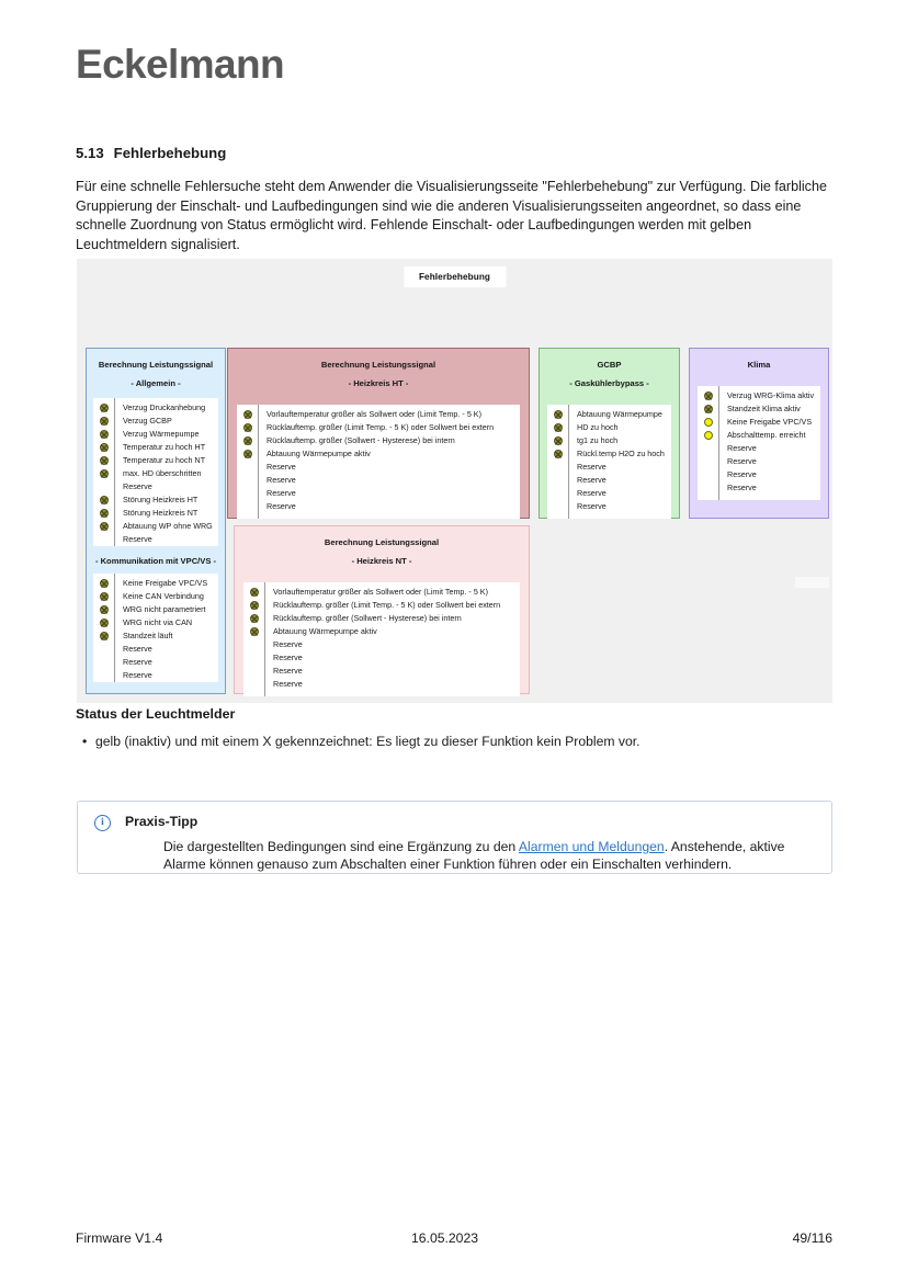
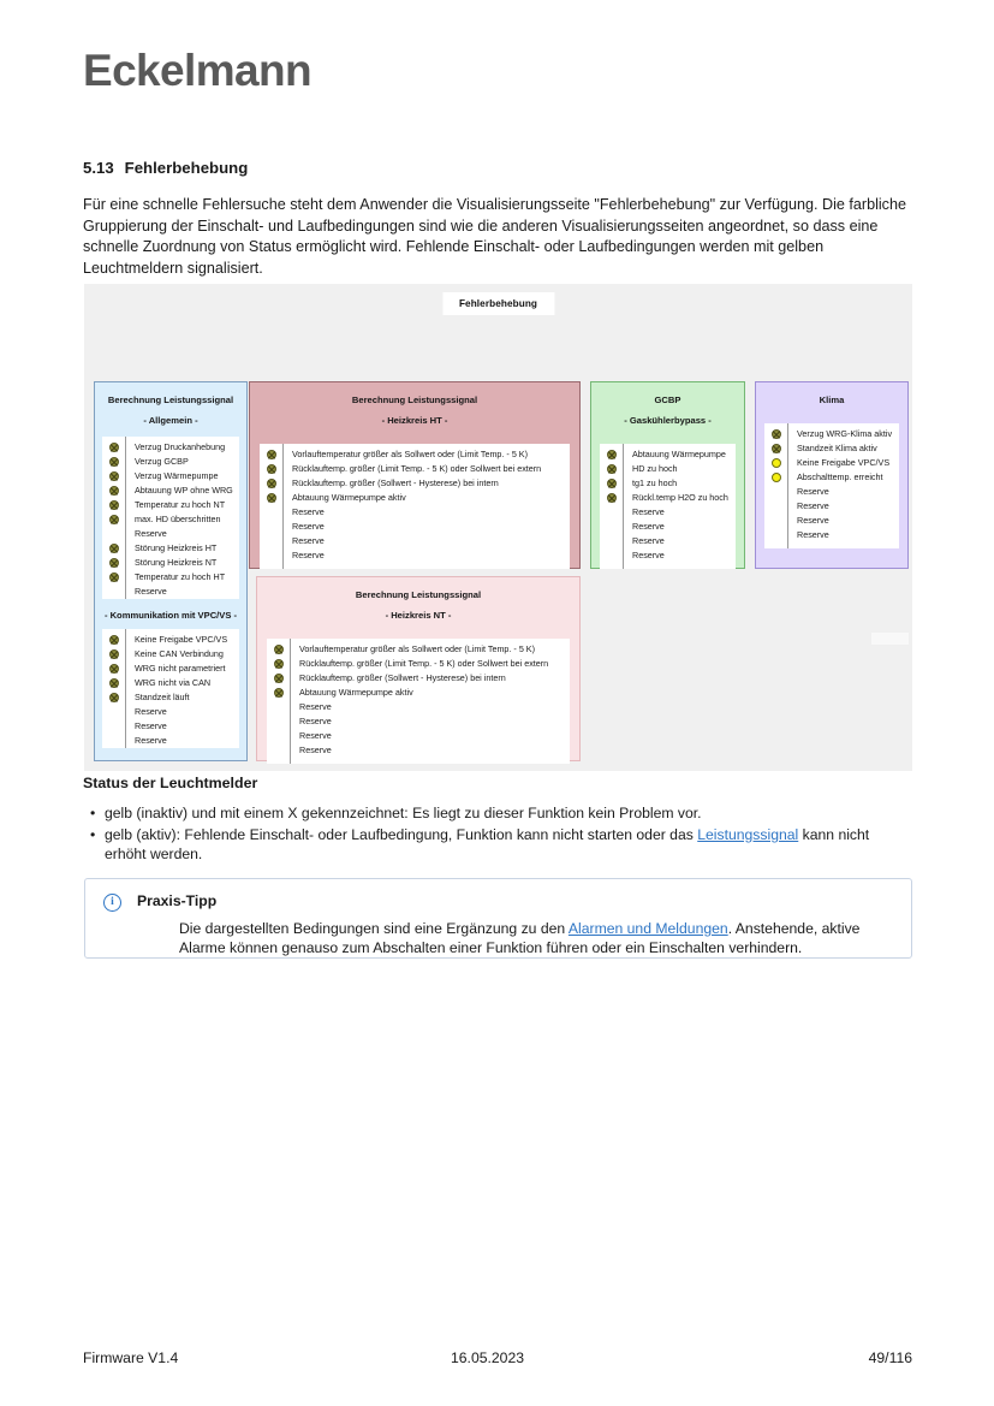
  Eckelmann
  5.13 Fehlerbehebung
  Für eine schnelle Fehlersuche steht dem Anwender die Visualisierungsseite "Fehlerbehebung" zur Verfügung. Die farbliche Gruppierung der Einschalt- und Laufbedingungen sind wie die anderen Visualisierungsseiten angeordnet, so dass eine schnelle Zuordnung von Status ermöglicht wird. Fehlende Einschalt- oder Laufbedingungen werden mit gelben Leuchtmeldern signalisiert.
  Fehlerbehebung
  Berechnung Leistungssignal
  - Allgemein -
  Verzug Druckanhebung
  Verzug GCBP
  Verzug Wärmepumpe
- Temperatur zu hoch HT
+ Abtauung WP ohne WRG
  Temperatur zu hoch NT
  max. HD überschritten
  Reserve
  Störung Heizkreis HT
  Störung Heizkreis NT
- Abtauung WP ohne WRG
+ Temperatur zu hoch HT
  Reserve
  - Kommunikation mit VPC/VS -
  Keine Freigabe VPC/VS
  Keine CAN Verbindung
  WRG nicht parametriert
  WRG nicht via CAN
  Standzeit läuft
  Reserve
  Reserve
  Reserve
  Berechnung Leistungssignal
  - Heizkreis HT -
  Vorlauftemperatur größer als Sollwert oder (Limit Temp. - 5 K)
  Rücklauftemp. größer (Limit Temp. - 5 K) oder Sollwert bei extern
  Rücklauftemp. größer (Sollwert - Hysterese) bei intern
  Abtauung Wärmepumpe aktiv
  Reserve
  Reserve
  Reserve
  Reserve
  Berechnung Leistungssignal
  - Heizkreis NT -
  Vorlauftemperatur größer als Sollwert oder (Limit Temp. - 5 K)
  Rücklauftemp. größer (Limit Temp. - 5 K) oder Sollwert bei extern
  Rücklauftemp. größer (Sollwert - Hysterese) bei intern
  Abtauung Wärmepumpe aktiv
  Reserve
  Reserve
  Reserve
  Reserve
  GCBP
  - Gaskühlerbypass -
  Abtauung Wärmepumpe
  HD zu hoch
  tg1 zu hoch
  Rückl.temp H2O zu hoch
  Reserve
  Reserve
  Reserve
  Reserve
  Klima
  Verzug WRG-Klima aktiv
  Standzeit Klima aktiv
  Keine Freigabe VPC/VS
  Abschalttemp. erreicht
  Reserve
  Reserve
  Reserve
  Reserve
  Status der Leuchtmelder
  gelb (inaktiv) und mit einem X gekennzeichnet: Es liegt zu dieser Funktion kein Problem vor.
+ gelb (aktiv): Fehlende Einschalt- oder Laufbedingung, Funktion kann nicht starten oder das Leistungssignal kann nicht erhöht werden.
  i
  Praxis-Tipp
  Die dargestellten Bedingungen sind eine Ergänzung zu den Alarmen und Meldungen. Anstehende, aktive Alarme können genauso zum Abschalten einer Funktion führen oder ein Einschalten verhindern.
  Firmware V1.4
  16.05.2023
  49/116
